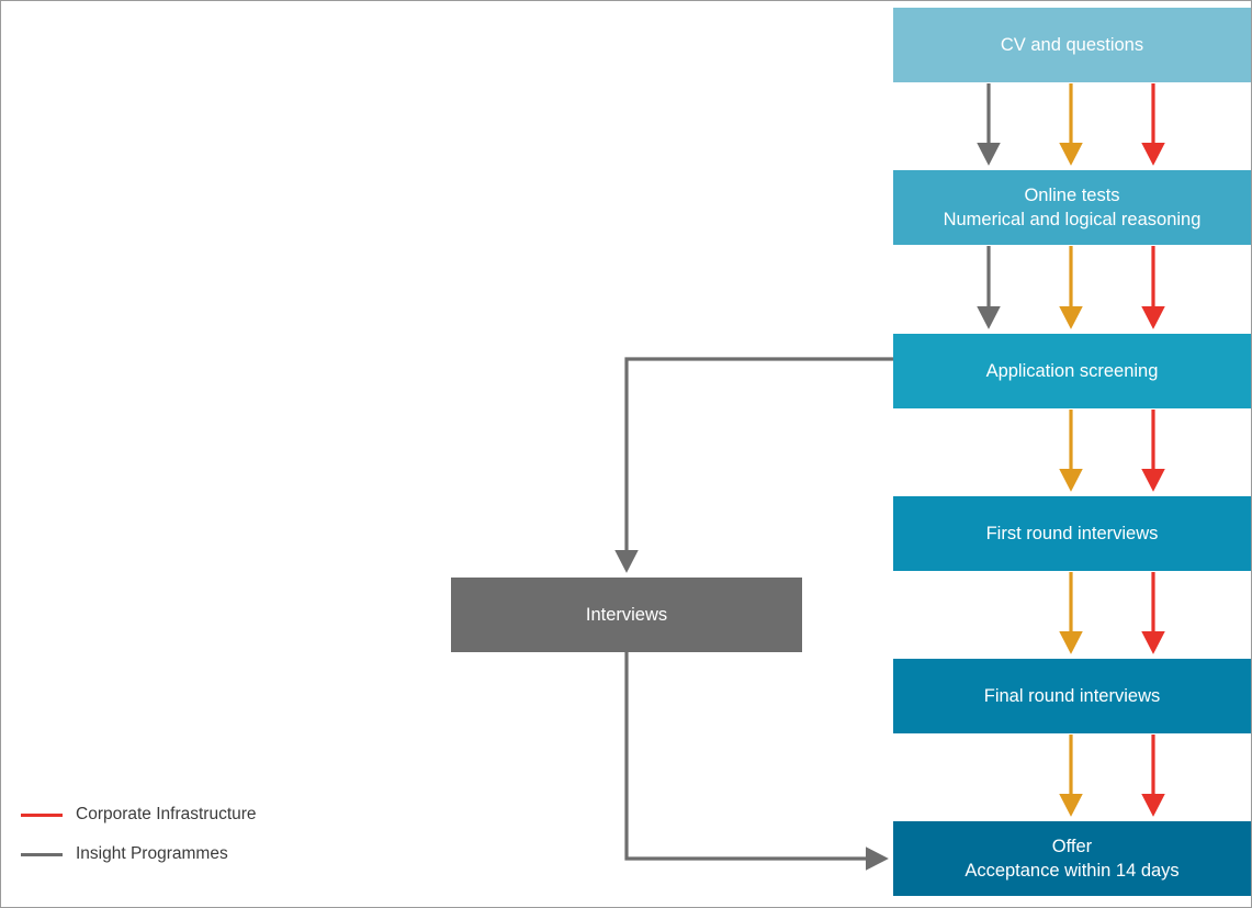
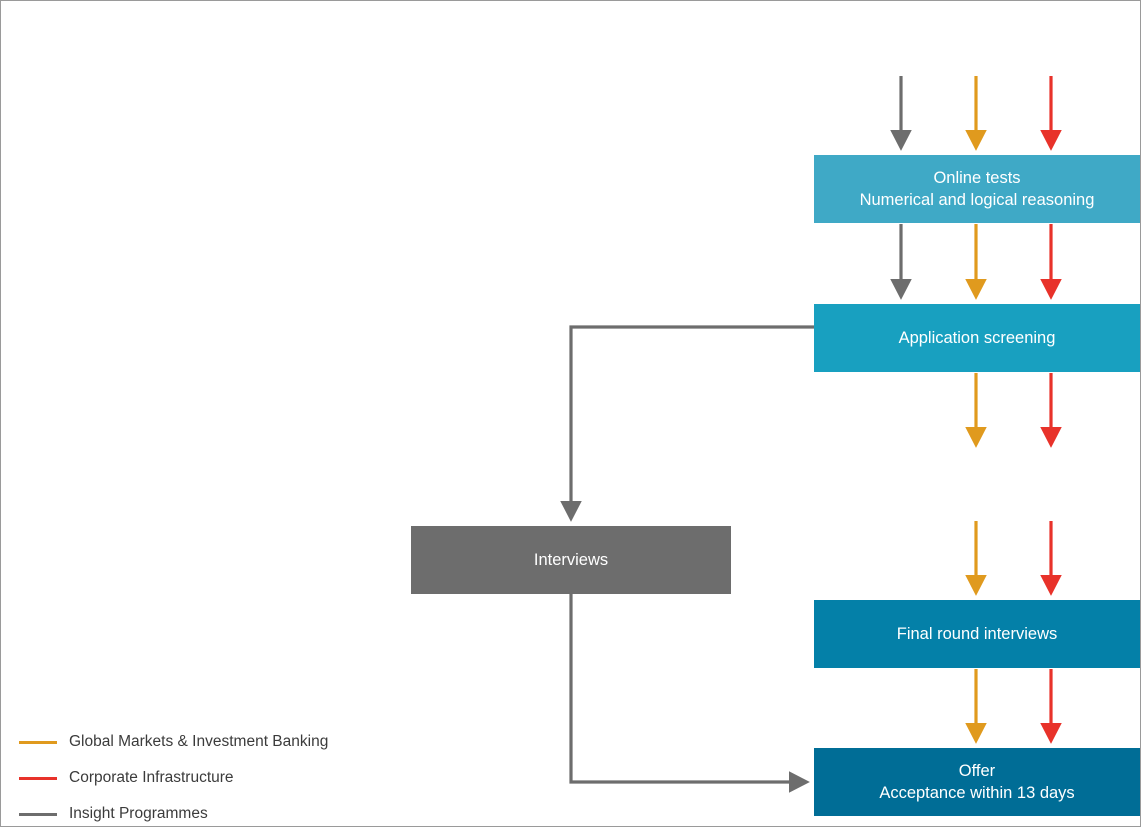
- CV and questions
  Online tests
  Numerical and logical reasoning
  Application screening
- First round interviews
  Final round interviews
  Offer
- Acceptance within 14 days
+ Acceptance within 13 days
  Interviews
+ Global Markets & Investment Banking
  Corporate Infrastructure
  Insight Programmes
